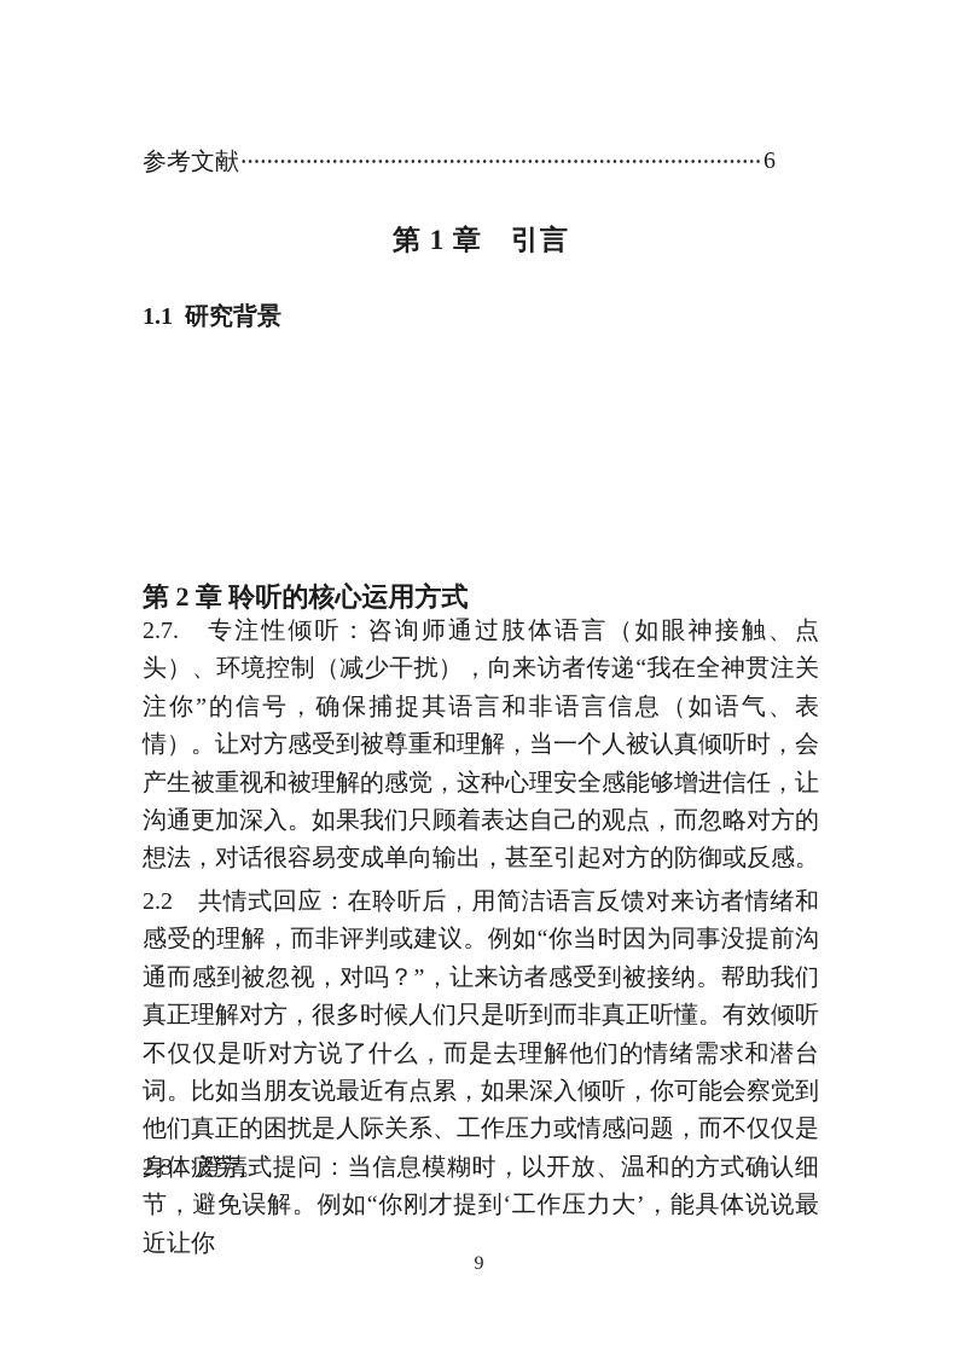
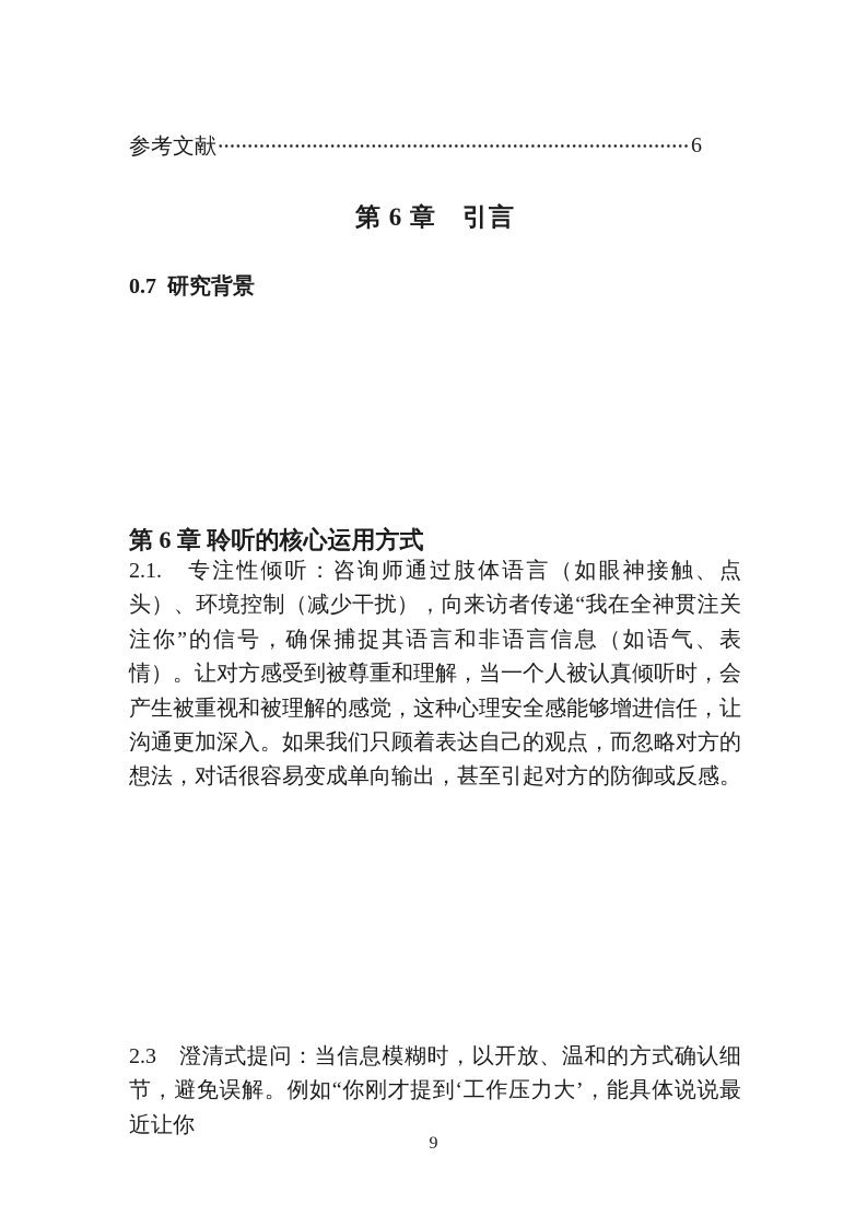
  参考文献
  6
- 第 1 章 引言
+ 第 6 章 引言
- 1.1 研究背景
+ 0.7 研究背景
- 第 2 章 聆听的核心运用方式
+ 第 6 章 聆听的核心运用方式
- 2.7. 专注性倾听：咨询师通过肢体语言（如眼神接触、点头）、环境控制（减少干扰），向来访者传递“我在全神贯注关注你”的信号，确保捕捉其语言和非语言信息（如语气、表情）。让对方感受到被尊重和理解，当一个人被认真倾听时，会产生被重视和被理解的感觉，这种心理安全感能够增进信任，让沟通更加深入。如果我们只顾着表达自己的观点，而忽略对方的想法，对话很容易变成单向输出，甚至引起对方的防御或反感。
+ 2.1. 专注性倾听：咨询师通过肢体语言（如眼神接触、点头）、环境控制（减少干扰），向来访者传递“我在全神贯注关注你”的信号，确保捕捉其语言和非语言信息（如语气、表情）。让对方感受到被尊重和理解，当一个人被认真倾听时，会产生被重视和被理解的感觉，这种心理安全感能够增进信任，让沟通更加深入。如果我们只顾着表达自己的观点，而忽略对方的想法，对话很容易变成单向输出，甚至引起对方的防御或反感。
- 2.2 共情式回应：在聆听后，用简洁语言反馈对来访者情绪和感受的理解，而非评判或建议。例如“你当时因为同事没提前沟通而感到被忽视，对吗？”，让来访者感受到被接纳。帮助我们真正理解对方，很多时候人们只是听到而非真正听懂。有效倾听不仅仅是听对方说了什么，而是去理解他们的情绪需求和潜台词。比如当朋友说最近有点累，如果深入倾听，你可能会察觉到他们真正的困扰是人际关系、工作压力或情感问题，而不仅仅是身体疲劳。
  2.3 澄清式提问：当信息模糊时，以开放、温和的方式确认细节，避免误解。例如“你刚才提到‘工作压力大’，能具体说说最近让你
  9
